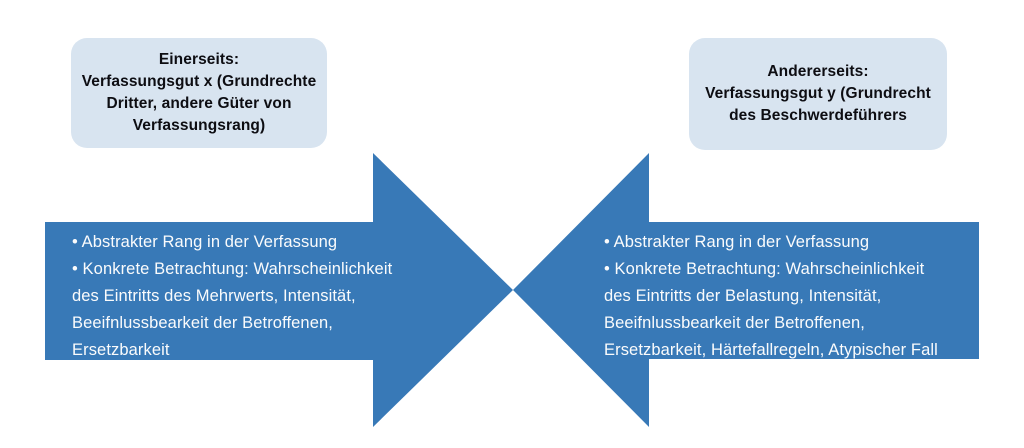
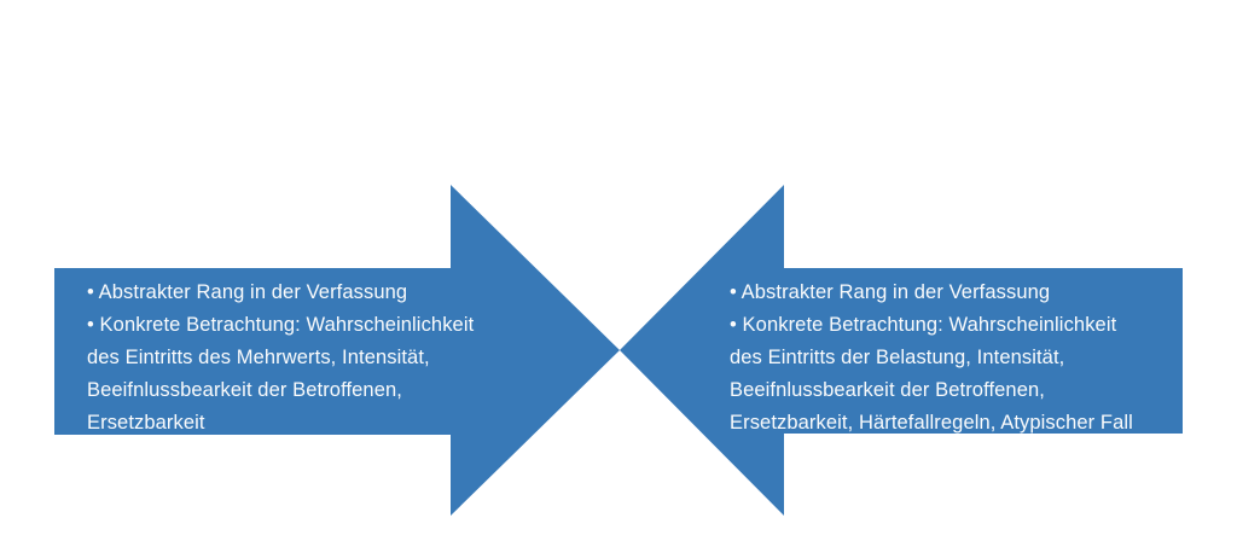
- Einerseits:
- Verfassungsgut x (Grundrechte
- Dritter, andere Güter von
- Verfassungsrang)
- Andererseits:
- Verfassungsgut y (Grundrecht
- des Beschwerdeführers
  • Abstrakter Rang in der Verfassung
  • Konkrete Betrachtung: Wahrscheinlichkeit
  des Eintritts des Mehrwerts, Intensität,
  Beeifnlussbearkeit der Betroffenen,
  Ersetzbarkeit
  • Abstrakter Rang in der Verfassung
  • Konkrete Betrachtung: Wahrscheinlichkeit
  des Eintritts der Belastung, Intensität,
  Beeifnlussbearkeit der Betroffenen,
  Ersetzbarkeit, Härtefallregeln, Atypischer Fall
